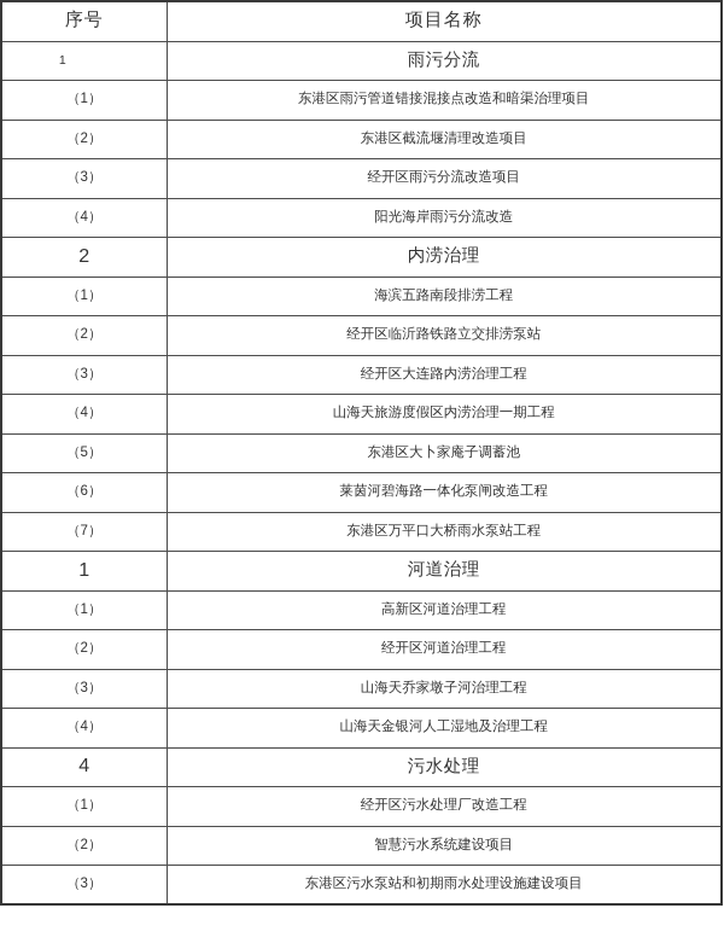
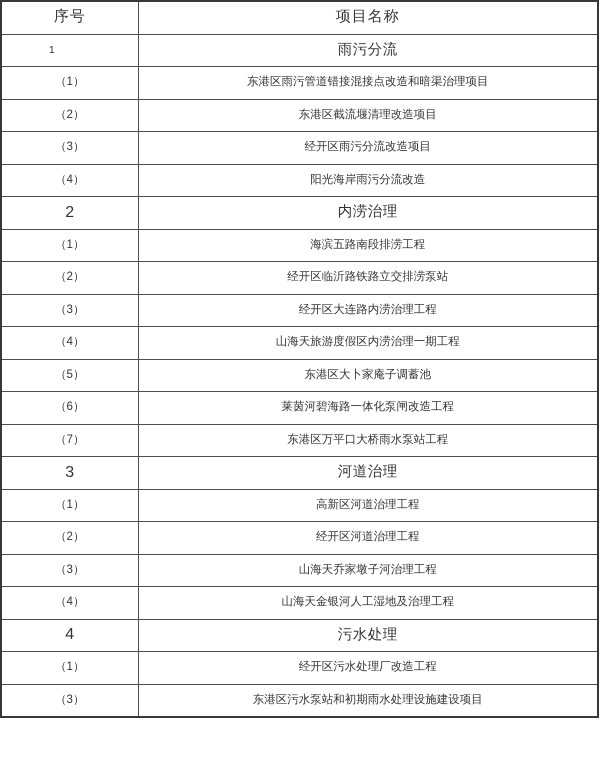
  序号	项目名称
  1	雨污分流
  （1）	东港区雨污管道错接混接点改造和暗渠治理项目
  （2）	东港区截流堰清理改造项目
  （3）	经开区雨污分流改造项目
  （4）	阳光海岸雨污分流改造
  2	内涝治理
  （1）	海滨五路南段排涝工程
  （2）	经开区临沂路铁路立交排涝泵站
  （3）	经开区大连路内涝治理工程
  （4）	山海天旅游度假区内涝治理一期工程
  （5）	东港区大卜家庵子调蓄池
  （6）	莱茵河碧海路一体化泵闸改造工程
  （7）	东港区万平口大桥雨水泵站工程
- 1	河道治理
+ 3	河道治理
  （1）	高新区河道治理工程
  （2）	经开区河道治理工程
  （3）	山海天乔家墩子河治理工程
  （4）	山海天金银河人工湿地及治理工程
  4	污水处理
  （1）	经开区污水处理厂改造工程
- （2）	智慧污水系统建设项目
  （3）	东港区污水泵站和初期雨水处理设施建设项目
